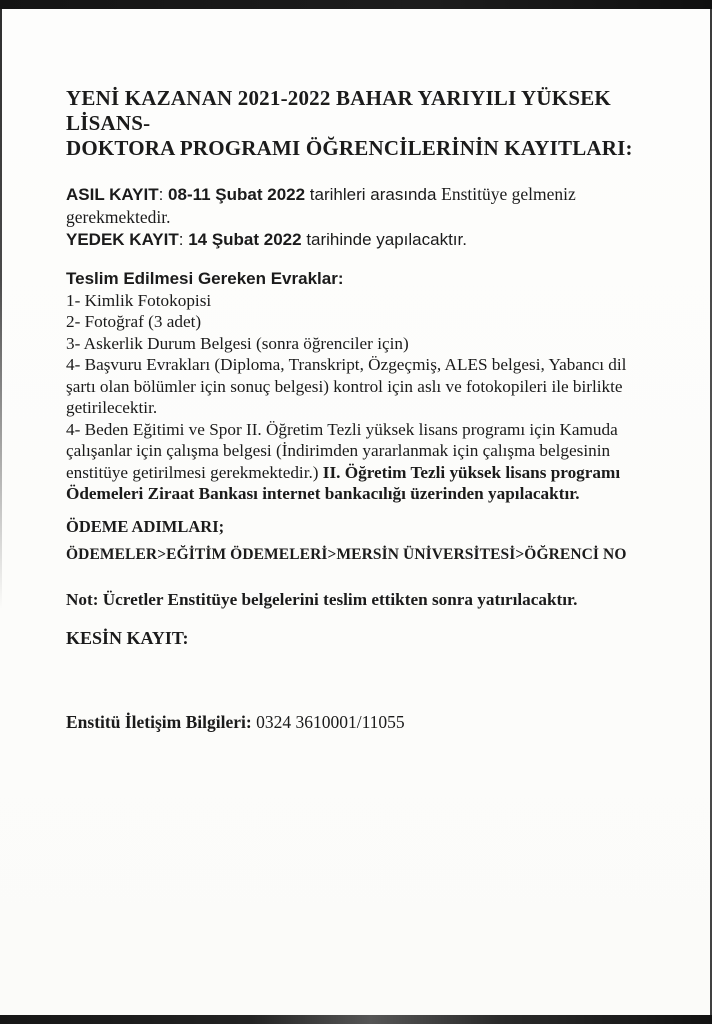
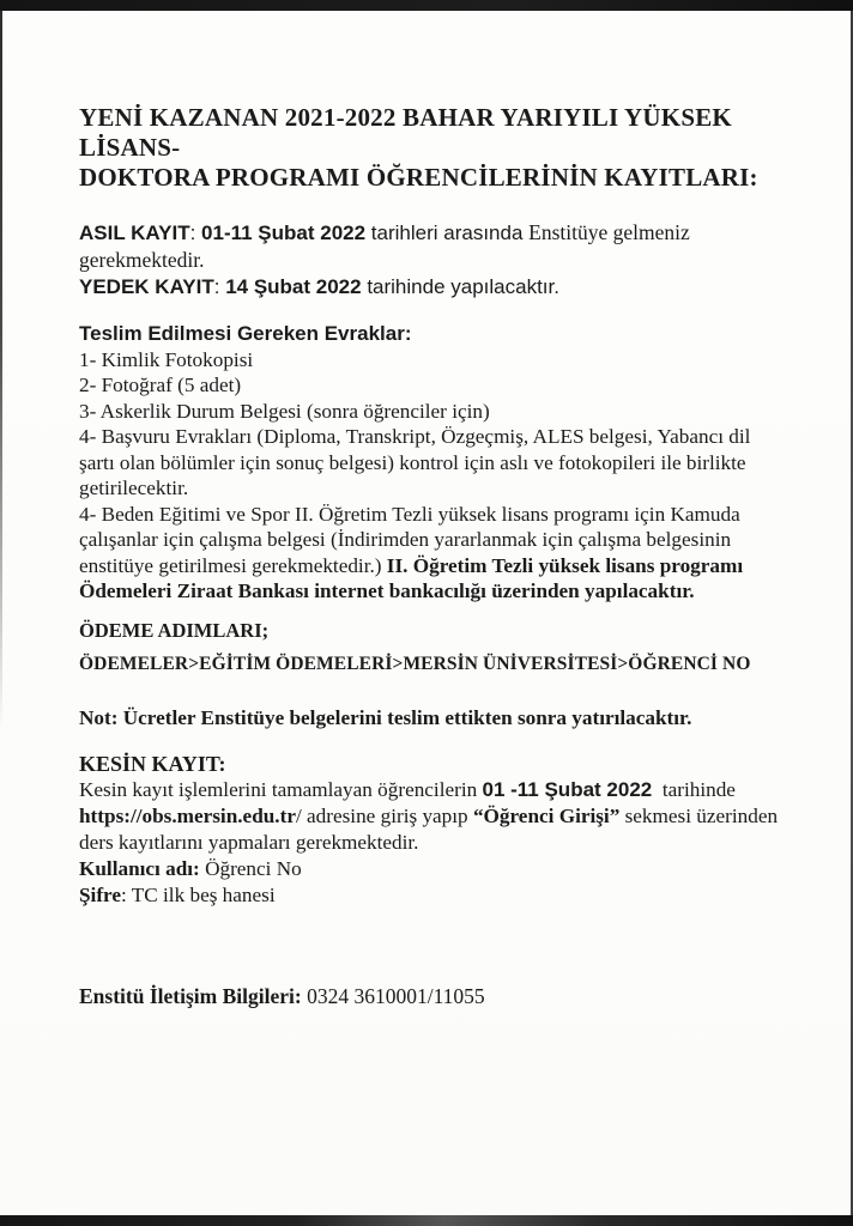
  YENİ KAZANAN 2021-2022 BAHAR YARIYILI YÜKSEK LİSANS-
  DOKTORA PROGRAMI ÖĞRENCİLERİNİN KAYITLARI:
- ASIL KAYIT: 08-11 Şubat 2022 tarihleri arasında Enstitüye gelmeniz gerekmektedir.
+ ASIL KAYIT: 01-11 Şubat 2022 tarihleri arasında Enstitüye gelmeniz gerekmektedir.
  YEDEK KAYIT: 14 Şubat 2022 tarihinde yapılacaktır.
  Teslim Edilmesi Gereken Evraklar:
  1- Kimlik Fotokopisi
- 2- Fotoğraf (3 adet)
+ 2- Fotoğraf (5 adet)
  3- Askerlik Durum Belgesi (sonra öğrenciler için)
  4- Başvuru Evrakları (Diploma, Transkript, Özgeçmiş, ALES belgesi, Yabancı dil şartı olan bölümler için sonuç belgesi) kontrol için aslı ve fotokopileri ile birlikte getirilecektir.
  4- Beden Eğitimi ve Spor II. Öğretim Tezli yüksek lisans programı için Kamuda çalışanlar için çalışma belgesi (İndirimden yararlanmak için çalışma belgesinin enstitüye getirilmesi gerekmektedir.) II. Öğretim Tezli yüksek lisans programı Ödemeleri Ziraat Bankası internet bankacılığı üzerinden yapılacaktır.
  ÖDEME ADIMLARI;
  ÖDEMELER>EĞİTİM ÖDEMELERİ>MERSİN ÜNİVERSİTESİ>ÖĞRENCİ NO
  Not: Ücretler Enstitüye belgelerini teslim ettikten sonra yatırılacaktır.
  KESİN KAYIT:
+ Kesin kayıt işlemlerini tamamlayan öğrencilerin 01 -11 Şubat 2022 tarihinde https://obs.mersin.edu.tr/ adresine giriş yapıp “Öğrenci Girişi” sekmesi üzerinden ders kayıtlarını yapmaları gerekmektedir.
+ Kullanıcı adı: Öğrenci No
+ Şifre: TC ilk beş hanesi
  Enstitü İletişim Bilgileri: 0324 3610001/11055
